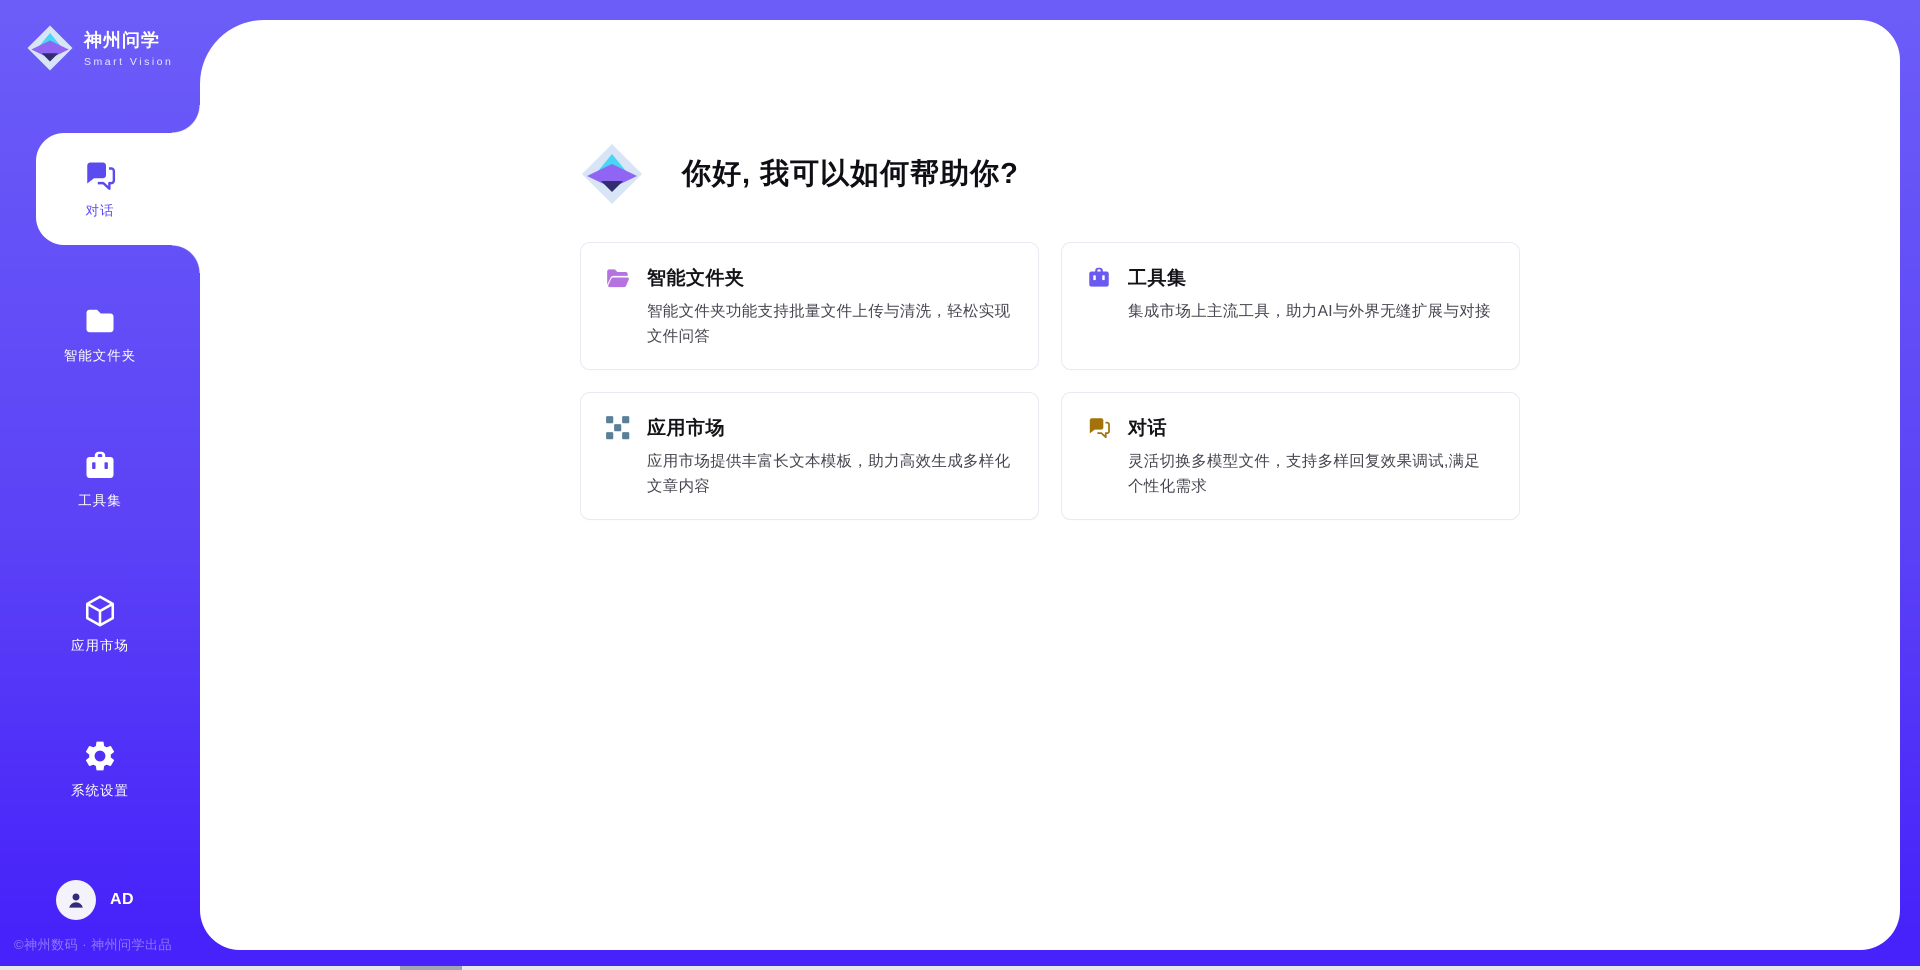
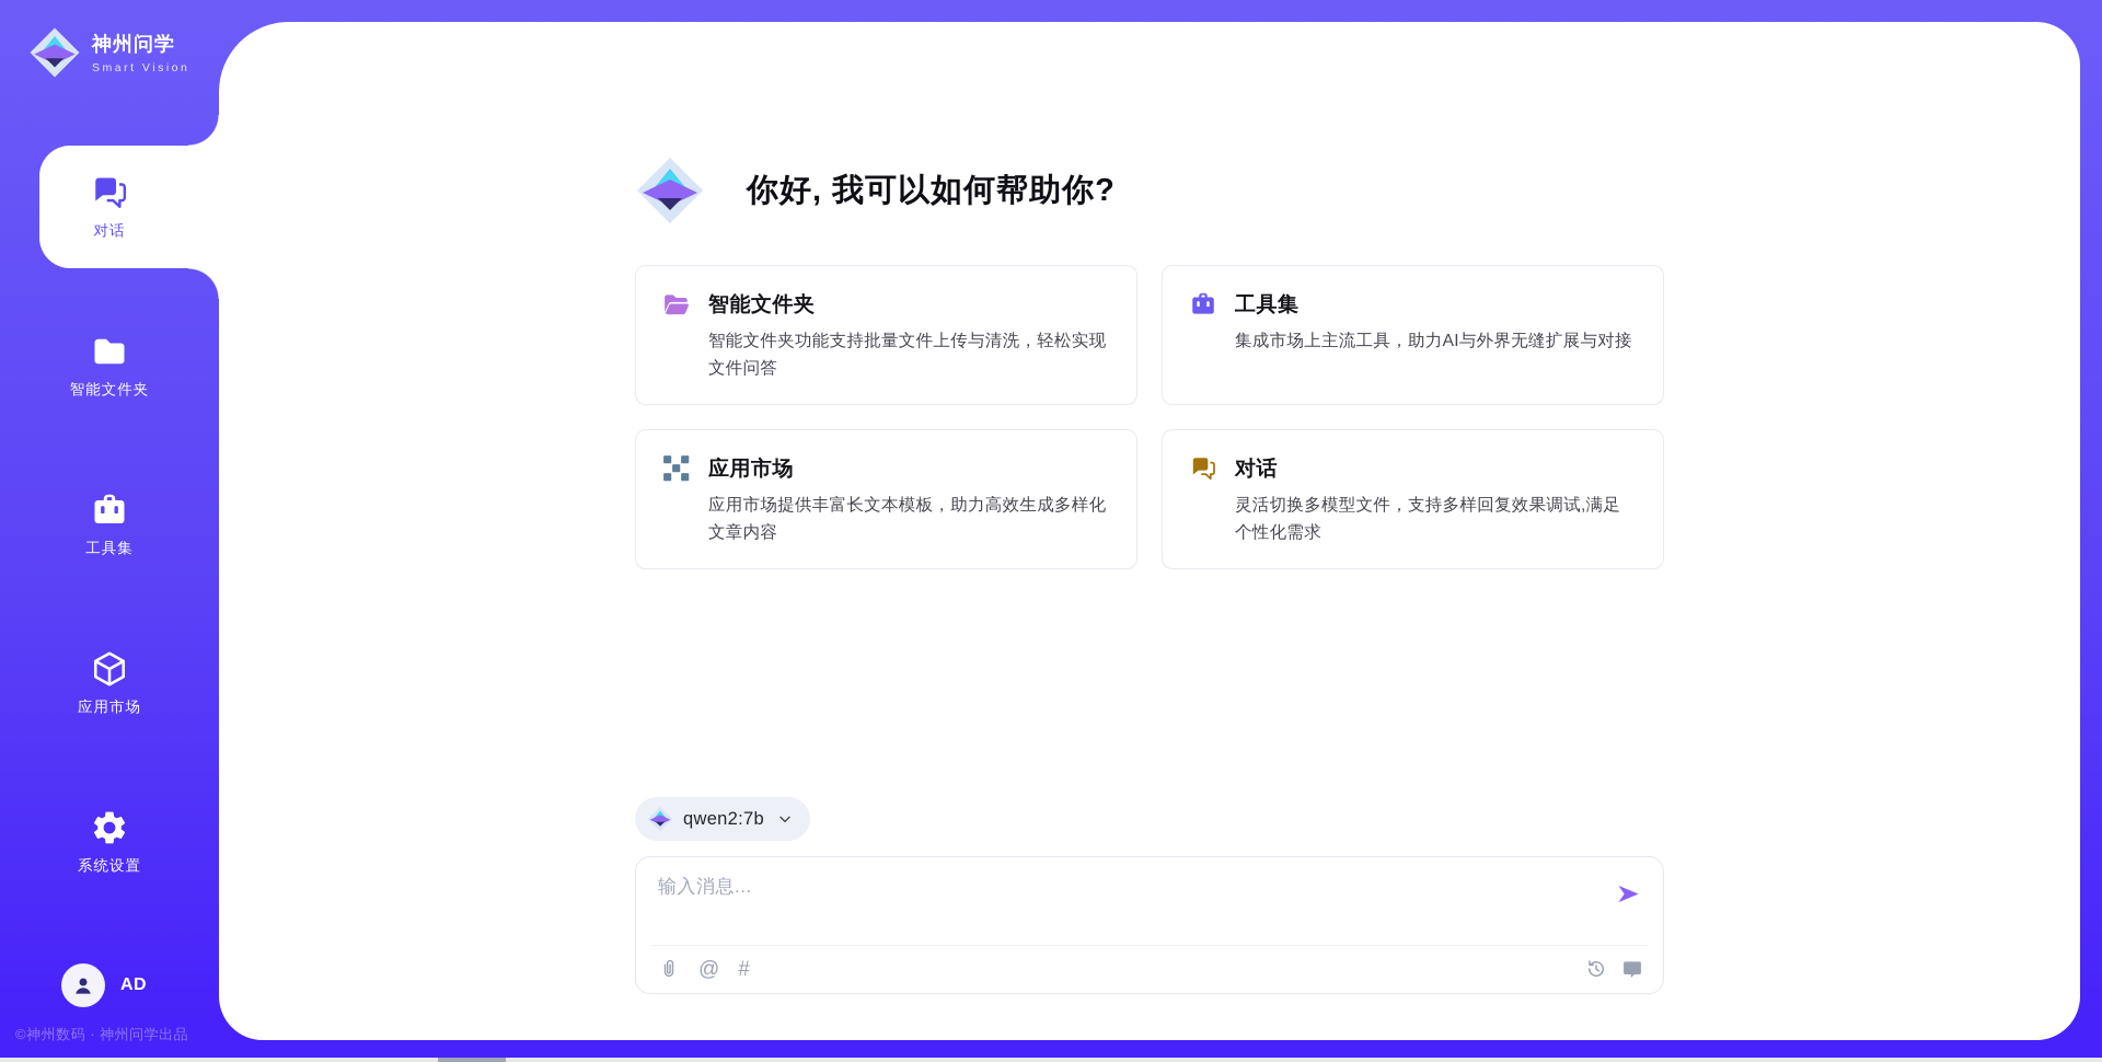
  神州问学
  Smart Vision
  对话
  智能文件夹
  工具集
  应用市场
  系统设置
  AD
  ©神州数码 · 神州问学出品
  你好, 我可以如何帮助你?
  智能文件夹
  智能文件夹功能支持批量文件上传与清洗，轻松实现文件问答
  工具集
  集成市场上主流工具，助力AI与外界无缝扩展与对接
  应用市场
  应用市场提供丰富长文本模板，助力高效生成多样化文章内容
  对话
  灵活切换多模型文件，支持多样回复效果调试,满足个性化需求
+ qwen2:7b
+ 输入消息...
+ @
+ #
